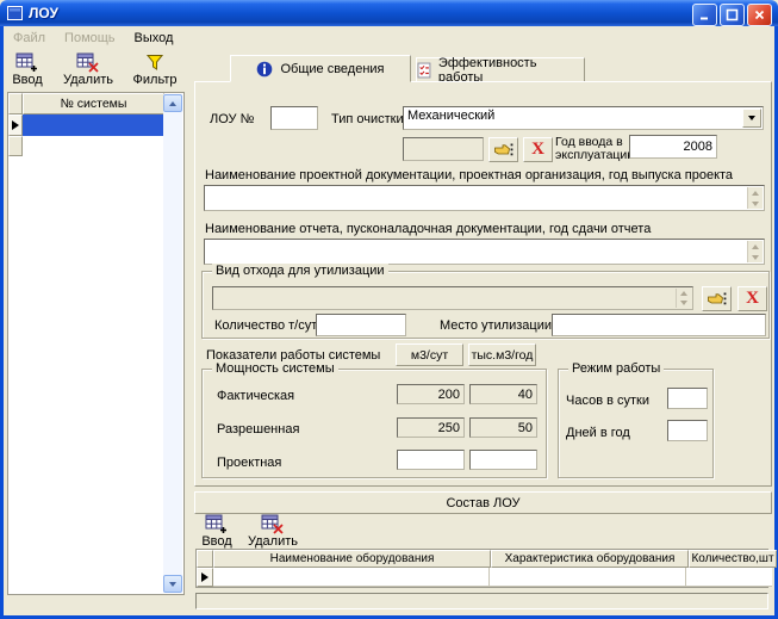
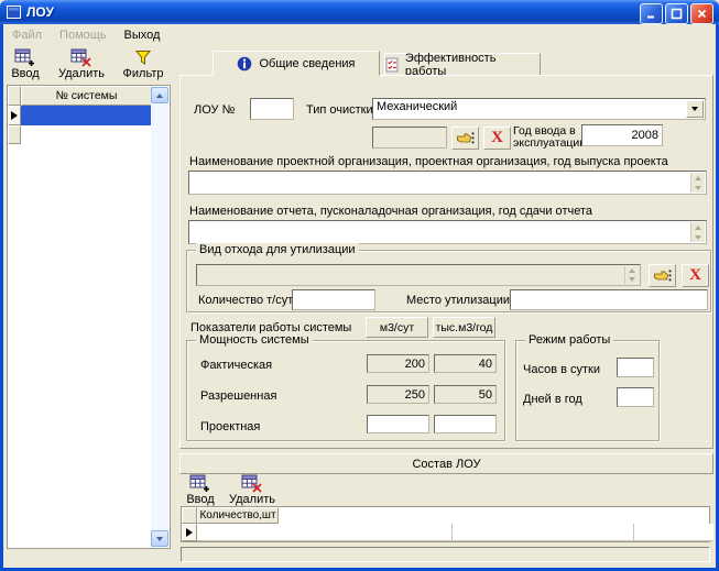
  ЛОУ
  Файл
  Помощь
  Выход
  Ввод
  Удалить
  Фильтр
  № системы
  Общие сведения
  Эффективность работы
  ЛОУ №
  Тип очистки
  Механический
  X
  Год ввода в эксплуатаци
  2008
- Наименование проектной документации, проектная организация, год выпуска проекта
+ Наименование проектной организация, проектная организация, год выпуска проекта
- Наименование отчета, пусконаладочная документации, год сдачи отчета
+ Наименование отчета, пусконаладочная организация, год сдачи отчета
  Вид отхода для утилизации
  X
  Количество т/сут
  Место утилизации
  Показатели работы системы
  м3/сут
  тыс.м3/год
  Мощность системы
  Фактическая
  200
  40
  Разрешенная
  250
  50
  Проектная
  Режим работы
  Часов в сутки
  Дней в год
  Состав ЛОУ
  Ввод
  Удалить
- Наименование оборудования
- Характеристика оборудования
  Количество,шт
